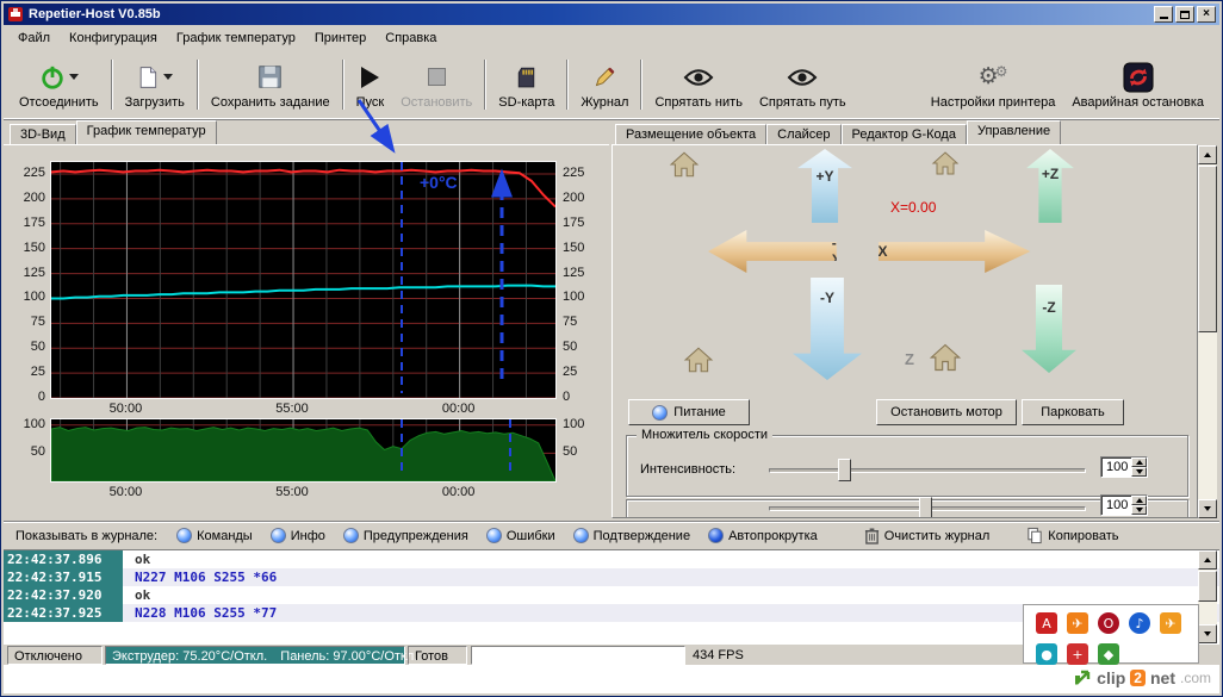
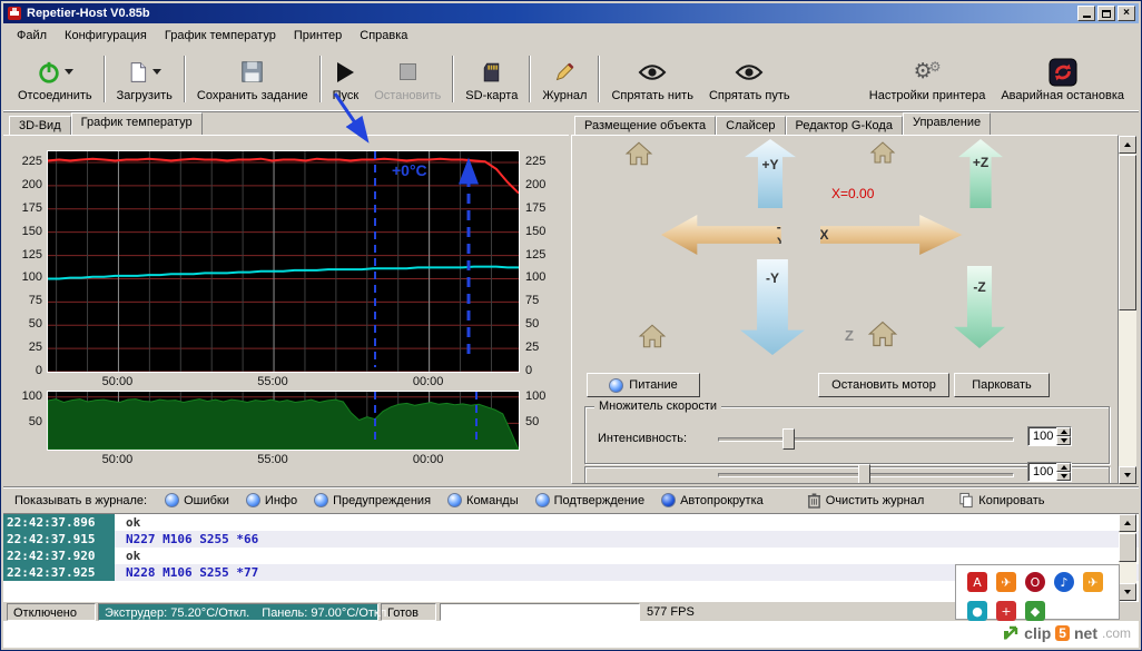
  Repetier-Host V0.85b
  ×
  Файл
  Конфигурация
  График температур
  Принтер
  Справка
  Отсоединить
  Загрузить
  Сохранить задание
  уск
  Остановить
  SD-карта
  Журнал
  Спрятать нить
  Спрятать путь
  ⚙
  ⚙
  Настройки принтера
  Аварийная остановка
  3D-Вид
  График температур
  225
  200
  175
  150
  125
  100
  75
  50
  25
  0
  225
  200
  175
  150
  125
  100
  75
  50
  25
  0
  50:00
  55:00
  00:00
  100
  50
  100
  50
  50:00
  55:00
  00:00
  +0°C
  Размещение объекта
  Слайсер
  Редактор G-Кода
  Управление
  +Y
  +Z
  X=0.00
  -Y
  -Z
  Z
  Питание
  Остановить мотор
  Парковать
  Множитель скорости
  Интенсивность:
  100
  100
  Показывать в журнале:
- Команды
+ Ошибки
  Инфо
  Предупреждения
- Ошибки
+ Команды
  Подтверждение
  Автопрокрутка
  Очистить журнал
  Копировать
  22:42:37.896
  ok
  22:42:37.915
  N227 M106 S255 *66
  22:42:37.920
  ok
  22:42:37.925
  N228 M106 S255 *77
  Отключено
  Экструдер: 75.20°C/Откл. Панель: 97.00°C/Откл.
  Готов
- 434 FPS
+ 577 FPS
  A
  ✈
  O
  ♪
  ✈
  ●
  +
  ◆
  clip
- 2
+ 5
  net
  .com
